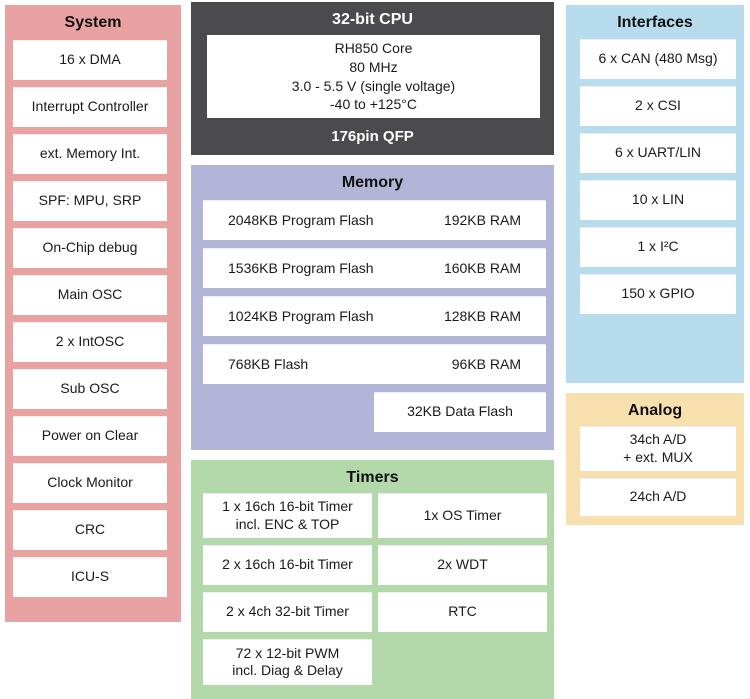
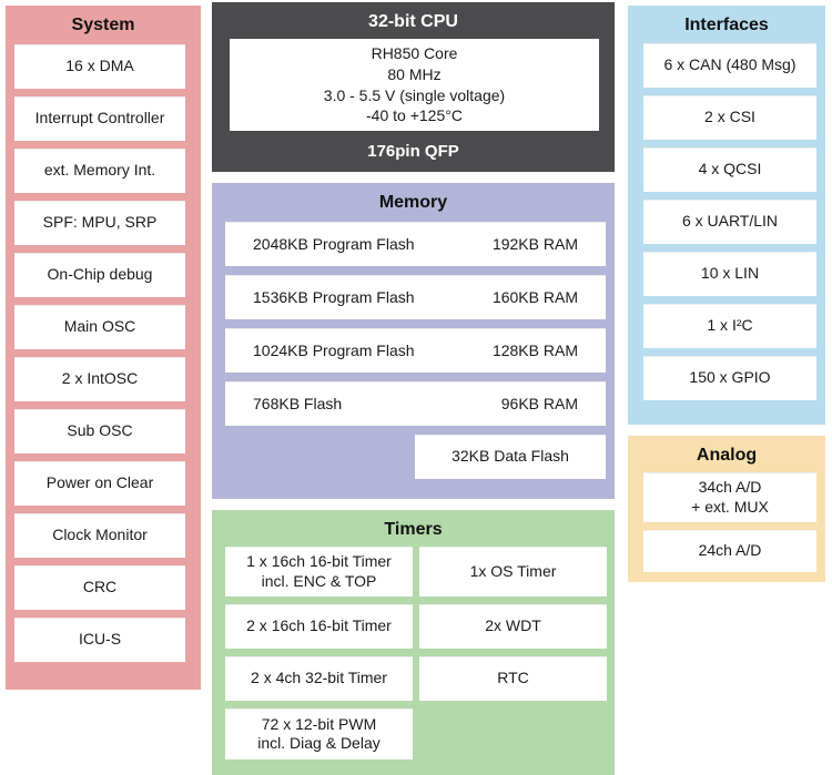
  System
  16 x DMA
  Interrupt Controller
  ext. Memory Int.
  SPF: MPU, SRP
  On-Chip debug
  Main OSC
  2 x IntOSC
  Sub OSC
  Power on Clear
  Clock Monitor
  CRC
  ICU-S
  32-bit CPU
  RH850 Core
  80 MHz
  3.0 - 5.5 V (single voltage)
  -40 to +125°C
  176pin QFP
  Memory
  2048KB Program Flash
  192KB RAM
  1536KB Program Flash
  160KB RAM
  1024KB Program Flash
  128KB RAM
  768KB Flash
  96KB RAM
  32KB Data Flash
  Timers
  1 x 16ch 16-bit Timer
  incl. ENC & TOP
  1x OS Timer
  2 x 16ch 16-bit Timer
  2x WDT
  2 x 4ch 32-bit Timer
  RTC
  72 x 12-bit PWM
  incl. Diag & Delay
  Interfaces
  6 x CAN (480 Msg)
  2 x CSI
+ 4 x QCSI
  6 x UART/LIN
  10 x LIN
  1 x I²C
  150 x GPIO
  Analog
  34ch A/D
  + ext. MUX
  24ch A/D
